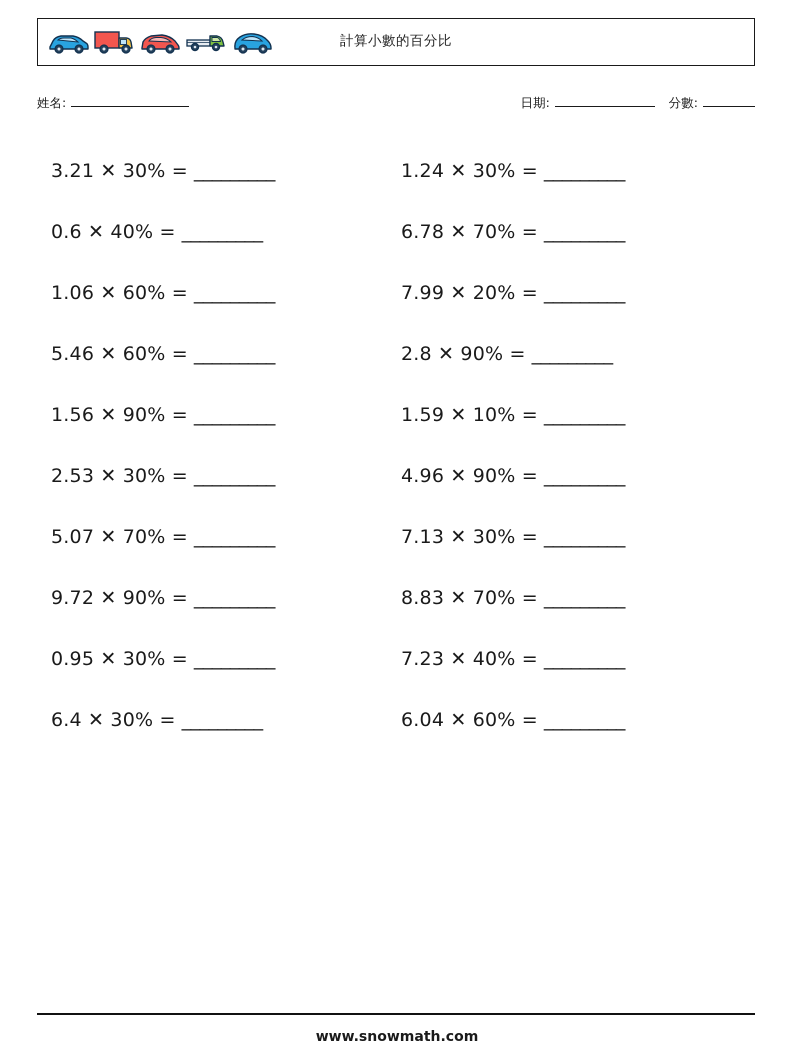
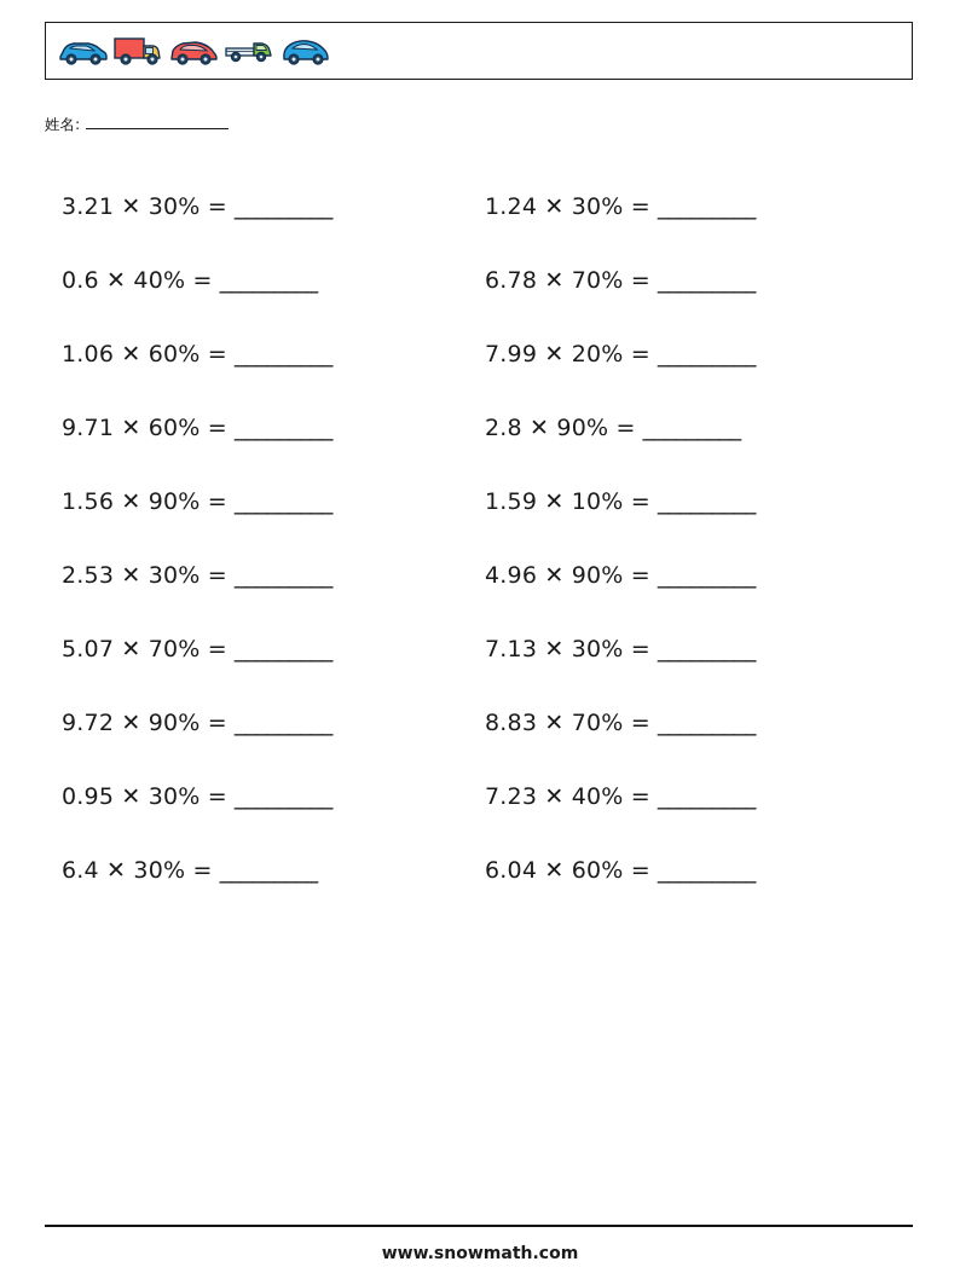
- 計算小數的百分比
  姓名:
- 日期:
- 分數:
  3.21 ✕ 30% =
  _________
  0.6 ✕ 40% =
  _________
  1.06 ✕ 60% =
  _________
- 5.46 ✕ 60% =
+ 9.71 ✕ 60% =
  _________
  1.56 ✕ 90% =
  _________
  2.53 ✕ 30% =
  _________
  5.07 ✕ 70% =
  _________
  9.72 ✕ 90% =
  _________
  0.95 ✕ 30% =
  _________
  6.4 ✕ 30% =
  _________
  1.24 ✕ 30% =
  _________
  6.78 ✕ 70% =
  _________
  7.99 ✕ 20% =
  _________
  2.8 ✕ 90% =
  _________
  1.59 ✕ 10% =
  _________
  4.96 ✕ 90% =
  _________
  7.13 ✕ 30% =
  _________
  8.83 ✕ 70% =
  _________
  7.23 ✕ 40% =
  _________
  6.04 ✕ 60% =
  _________
  www.snowmath.com
